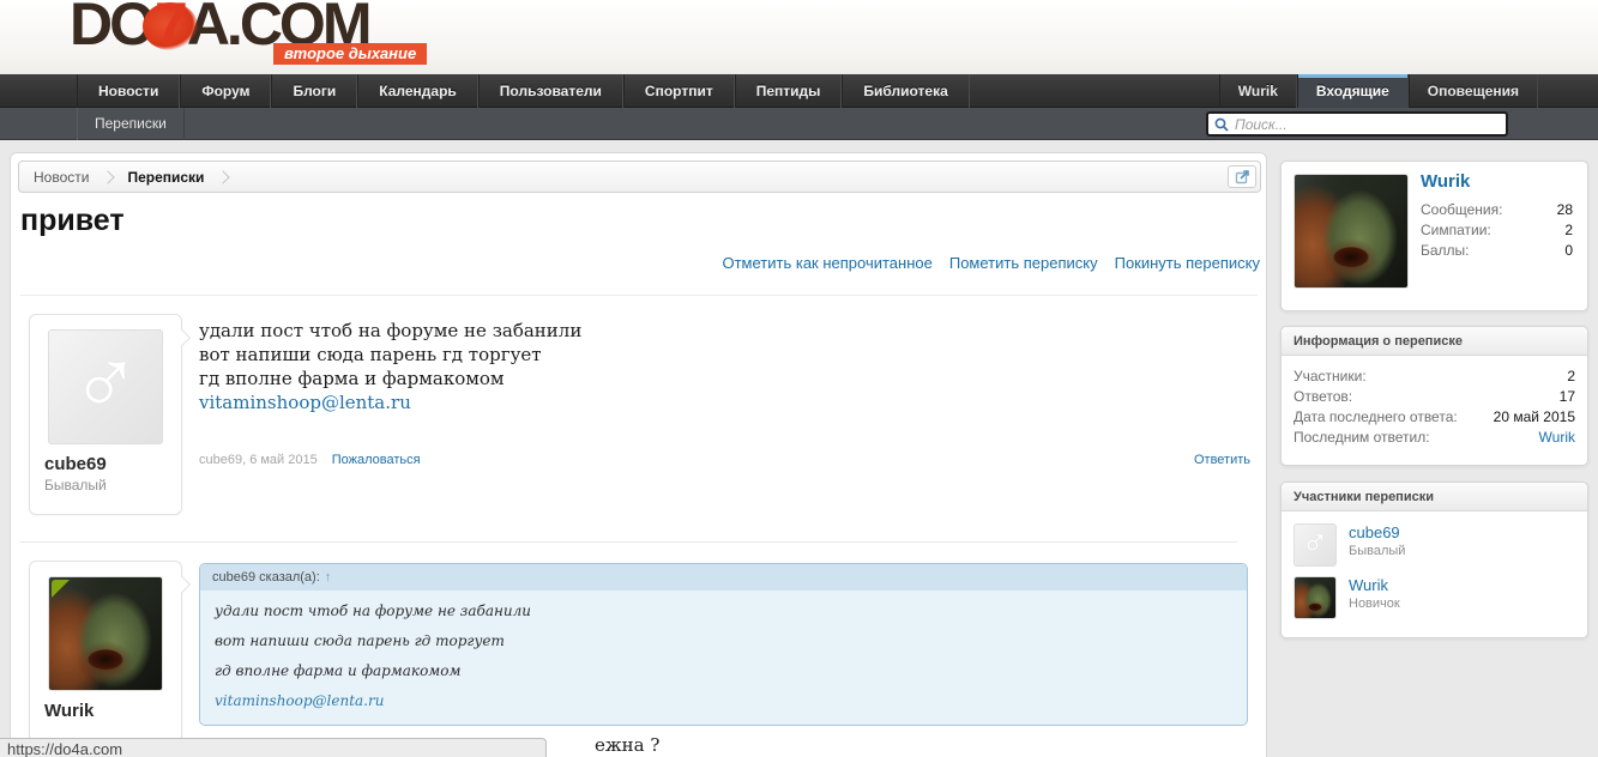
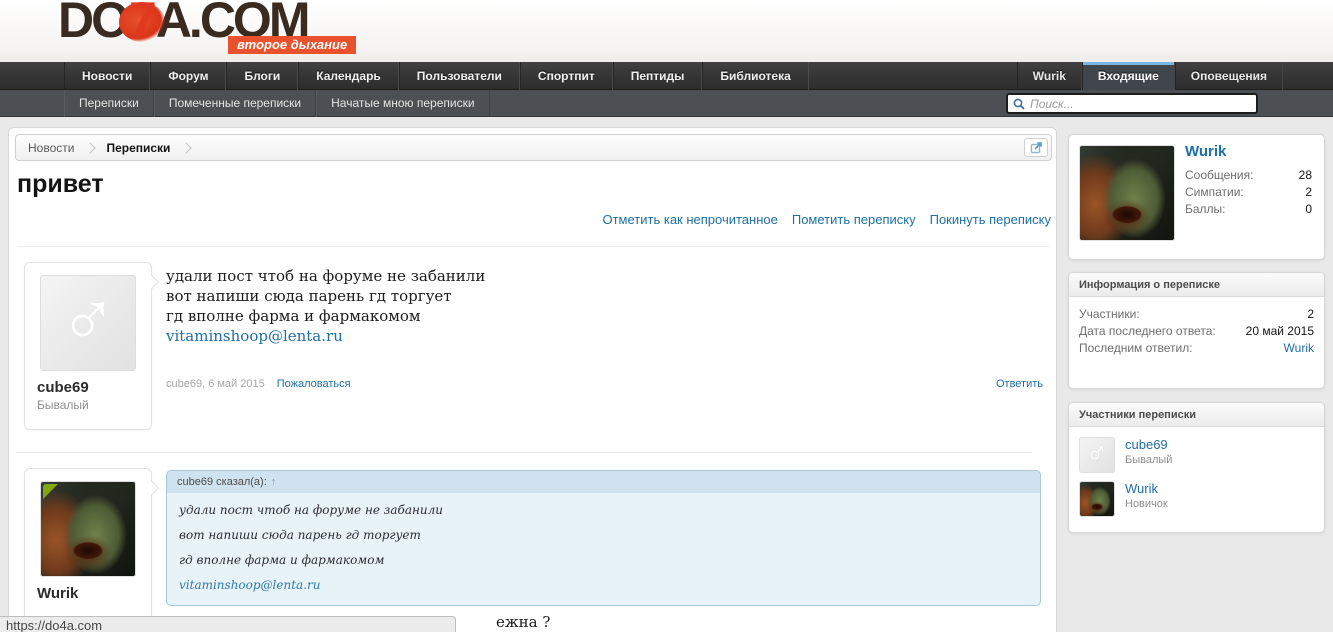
  DO7A.COM
  второе дыхание
  Новости
  Форум
  Блоги
  Календарь
  Пользователи
  Спортпит
  Пептиды
  Библиотека
  Wurik
  Входящие
  Оповещения
  Переписки
+ Помеченные переписки
+ Начатые мною переписки
  Поиск...
  Новости
  Переписки
  привет
  Отметить как непрочитанное
  Пометить переписку
  Покинуть переписку
  ♂
  cube69
  Бывалый
  удали пост чтоб на форуме не забанили
  вот напиши сюда парень гд торгует
  гд вполне фарма и фармакомом
  vitaminshoop@lenta.ru
  cube69, 6 май 2015
  Пожаловаться
  Ответить
  Wurik
  cube69 сказал(а): ↑
  удали пост чтоб на форуме не забанили
  вот напиши сюда парень гд торгует
  гд вполне фарма и фармакомом
  vitaminshoop@lenta.ru
  ежна ?
  Wurik
  Сообщения:
  28
  Симпатии:
  2
  Баллы:
  0
  Информация о переписке
  Участники:
  2
- Ответов:
- 17
  Дата последнего ответа:
  20 май 2015
  Последним ответил:
  Wurik
  Участники переписки
  ♂
  cube69
  Бывалый
  Wurik
  Новичок
  https://do4a.com
